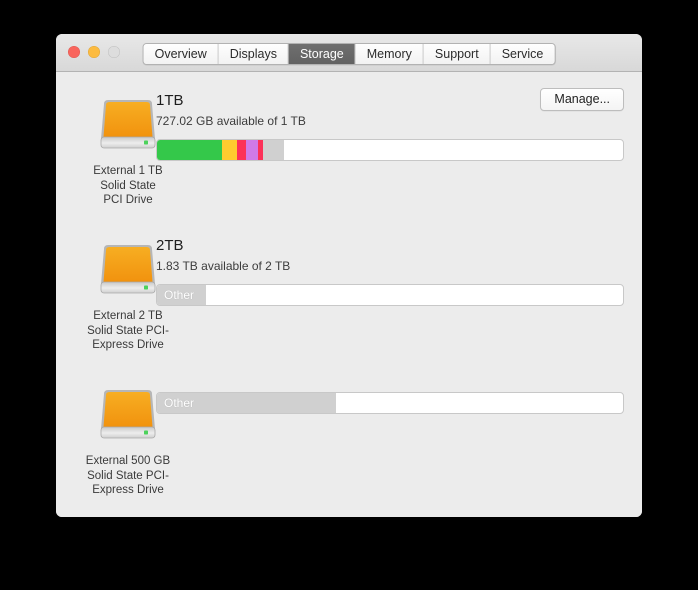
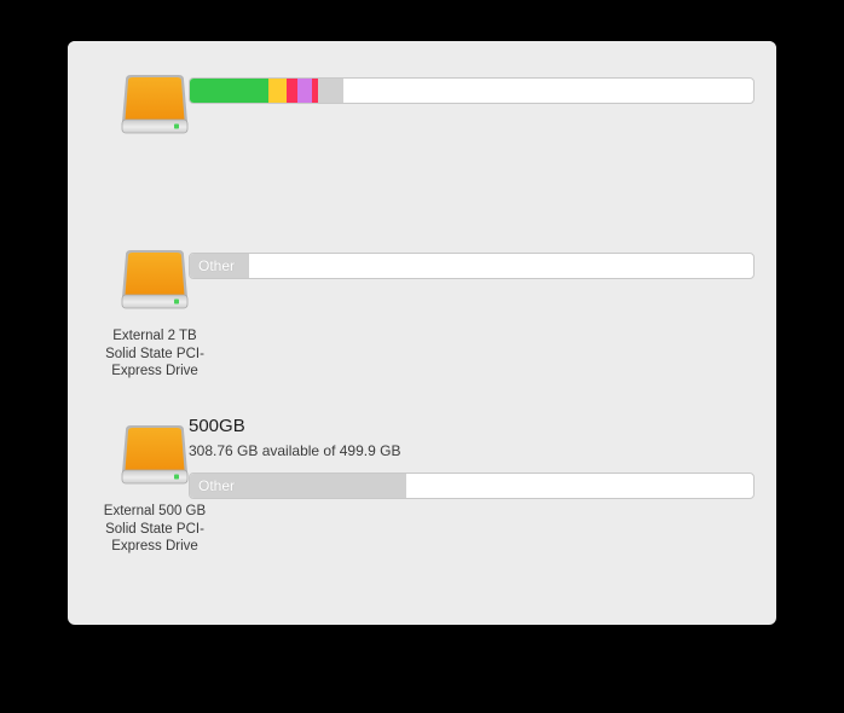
- Overview
- Displays
- Storage
- Memory
- Support
- Service
- External 1 TB
- Solid State
- PCI Drive
- 1TB
- Manage...
- 727.02 GB available of 1 TB
  External 2 TB
  Solid State PCI-
  Express Drive
- 2TB
- 1.83 TB available of 2 TB
  Other
  External 500 GB
  Solid State PCI-
  Express Drive
+ 500GB
+ 308.76 GB available of 499.9 GB
  Other
